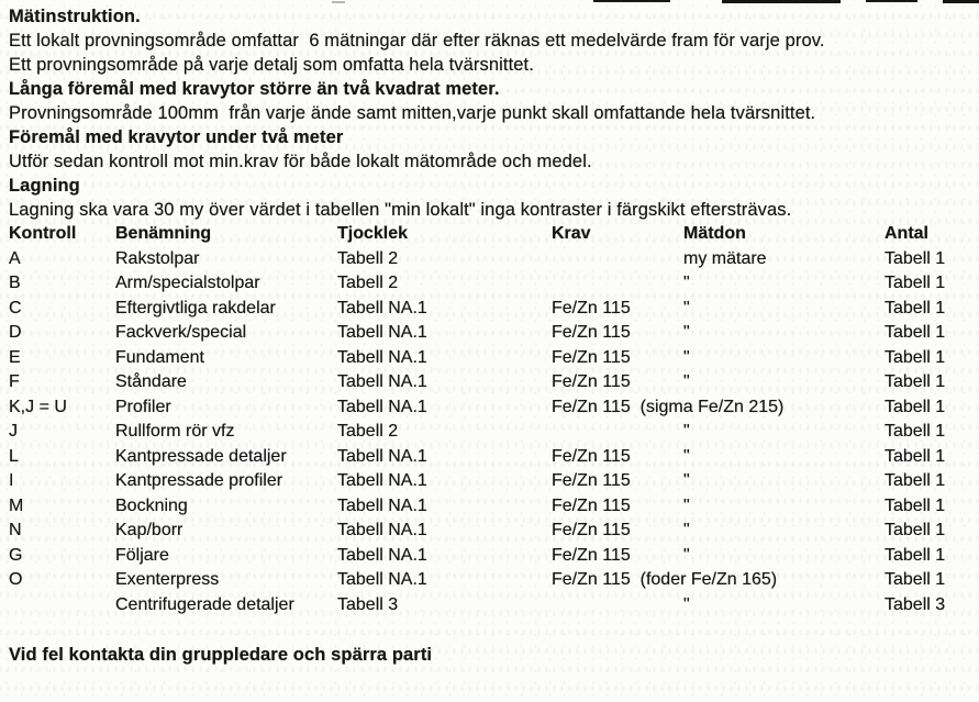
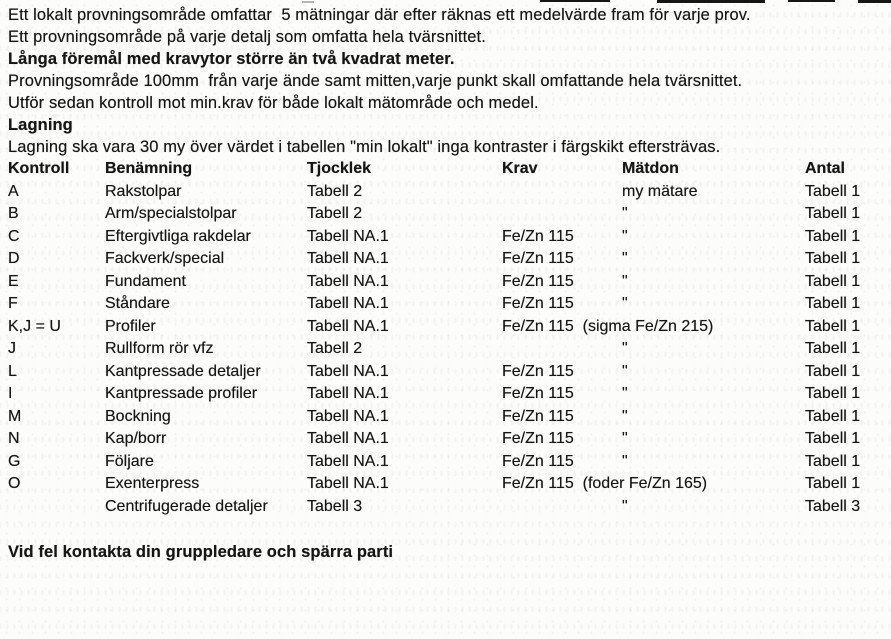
- Mätinstruktion.
- Ett lokalt provningsområde omfattar 6 mätningar där efter räknas ett medelvärde fram för varje prov.
+ Ett lokalt provningsområde omfattar 5 mätningar där efter räknas ett medelvärde fram för varje prov.
  Ett provningsområde på varje detalj som omfatta hela tvärsnittet.
  Långa föremål med kravytor större än två kvadrat meter.
  Provningsområde 100mm från varje ände samt mitten,varje punkt skall omfattande hela tvärsnittet.
- Föremål med kravytor under två meter
  Utför sedan kontroll mot min.krav för både lokalt mätområde och medel.
  Lagning
  Lagning ska vara 30 my över värdet i tabellen "min lokalt" inga kontraster i färgskikt eftersträvas.
  Kontroll	Benämning	Tjocklek	Krav	Mätdon	Antal
  A	Rakstolpar	Tabell 2		my mätare	Tabell 1
  B	Arm/specialstolpar	Tabell 2		"	Tabell 1
  C	Eftergivtliga rakdelar	Tabell NA.1	Fe/Zn 115	"	Tabell 1
  D	Fackverk/special	Tabell NA.1	Fe/Zn 115	"	Tabell 1
  E	Fundament	Tabell NA.1	Fe/Zn 115	"	Tabell 1
  F	Ståndare	Tabell NA.1	Fe/Zn 115	"	Tabell 1
  K,J = U	Profiler	Tabell NA.1	Fe/Zn 115 (sigma Fe/Zn 215)	Tabell 1
  J	Rullform rör vfz	Tabell 2		"	Tabell 1
  L	Kantpressade detaljer	Tabell NA.1	Fe/Zn 115	"	Tabell 1
  I	Kantpressade profiler	Tabell NA.1	Fe/Zn 115	"	Tabell 1
  M	Bockning	Tabell NA.1	Fe/Zn 115	"	Tabell 1
  N	Kap/borr	Tabell NA.1	Fe/Zn 115	"	Tabell 1
  G	Följare	Tabell NA.1	Fe/Zn 115	"	Tabell 1
  O	Exenterpress	Tabell NA.1	Fe/Zn 115 (foder Fe/Zn 165)	Tabell 1
  	Centrifugerade detaljer	Tabell 3		"	Tabell 3
  Vid fel kontakta din gruppledare och spärra parti
